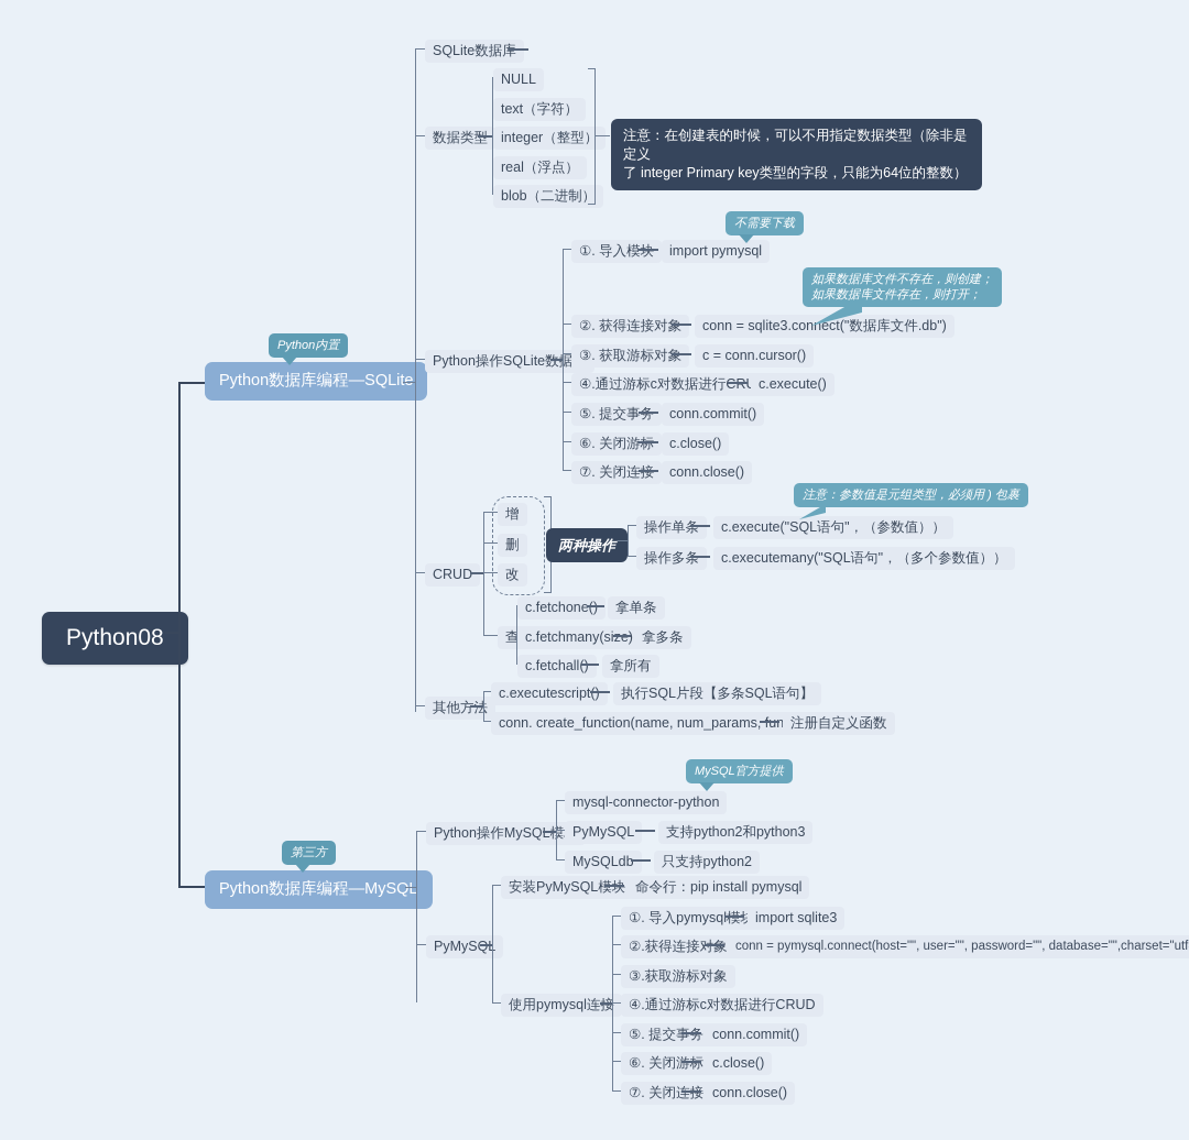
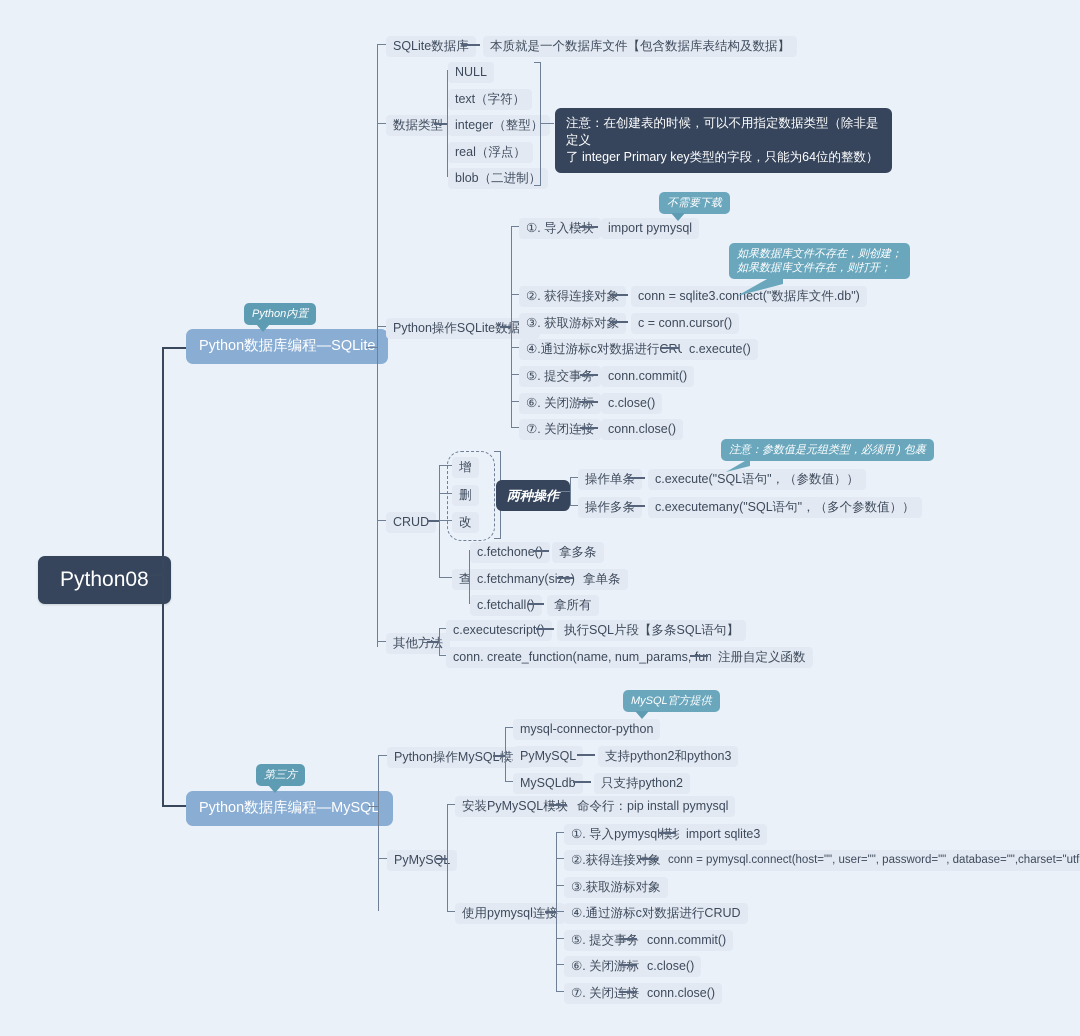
  Python08
  Python数据库编程—SQLite
  Python内置
  SQLite数据库
+ 本质就是一个数据库文件【包含数据库表结构及数据】
  数据类型
  NULL
  text（字符）
  integer（整型）
  real（浮点）
  blob（二进制）
  注意：在创建表的时候，可以不用指定数据类型（除非是定义
  了 integer Primary key类型的字段，只能为64位的整数）
  Python操作SQLite数据
  ①. 导入模块
  import pymysql
  不需要下载
  ②. 获得连接对象
  conn = sqlite3.connect("数据库文件.db")
  如果数据库文件不存在，则创建；
  如果数据库文件存在，则打开；
  ③. 获取游标对象
  c = conn.cursor()
  ④.通过游标c对数据进行CR
  c.execute()
  ⑤. 提交事务
  conn.commit()
  ⑥. 关闭游标
  c.close()
  ⑦. 关闭连接
  conn.close()
  CRUD
  增
  删
  改
  两种操作
  操作单条
  c.execute("SQL语句"，（参数值））
  操作多条
  c.executemany("SQL语句"，（多个参数值））
  注意：参数值是元组类型，必须用 ) 包裹
  查
  c.fetchone()
- 拿单条
+ 拿多条
  c.fetchmany(size)
- 拿多条
+ 拿单条
  c.fetchall()
  拿所有
  其他方法
  c.executescript()
  执行SQL片段【多条SQL语句】
  conn. create_function(name, num_params, fun
  注册自定义函数
  Python数据库编程—MySQL
  第三方
  Python操作MySQL
  mysql-connector-python
  MySQL官方提供
  PyMySQL
  支持python2和python3
  MySQLdb
  只支持python2
  PyMySQ
  安装PyMySQL模块
  命令行：pip install pymysql
  使用pymysql连接
  ①. 导入pymysql模
  import sqlite3
  ②.获得连接对象
  conn = pymysql.connect(host="", user="", password="", database="",charset="utf
  ③.获取游标对象
  ④.通过游标c对数据进行CRUD
  ⑤. 提交事务
  conn.commit()
  ⑥. 关闭游标
  c.close()
  ⑦. 关闭连接
  conn.close()
